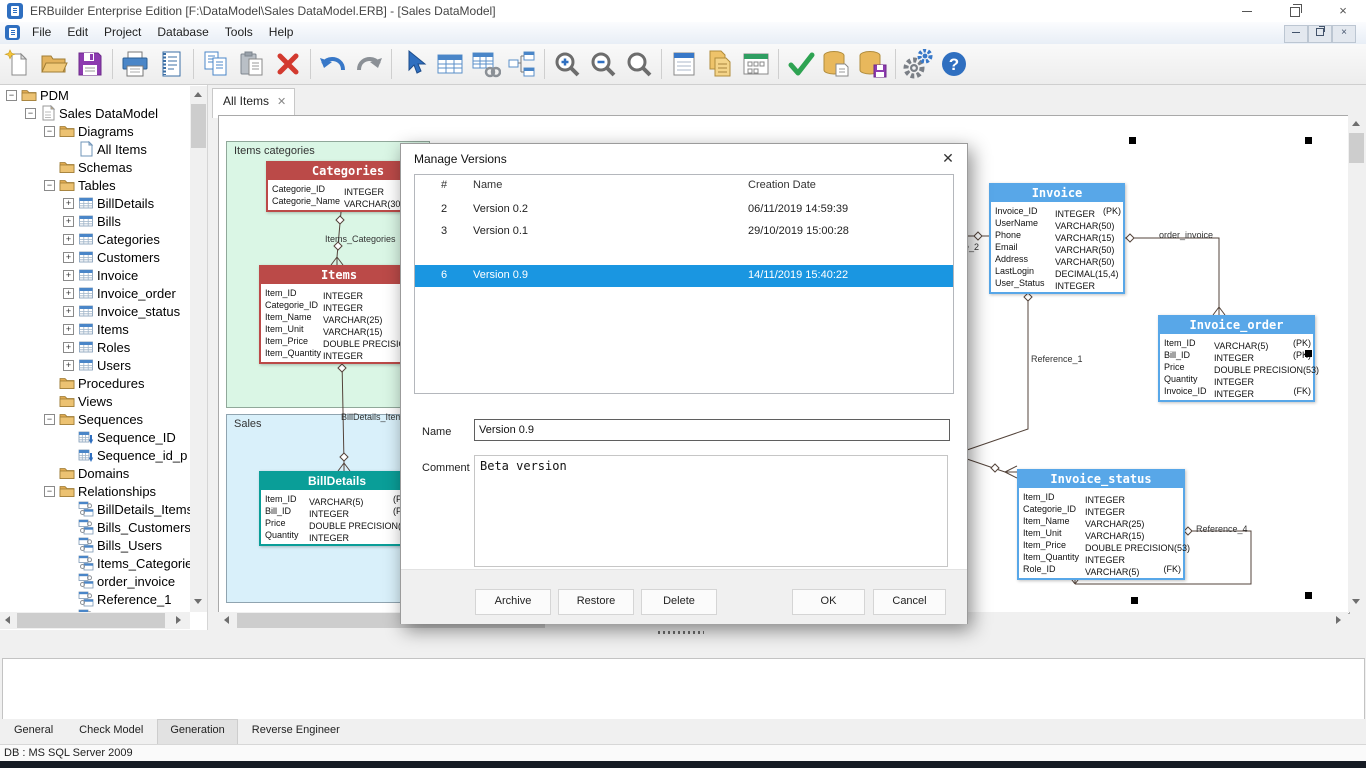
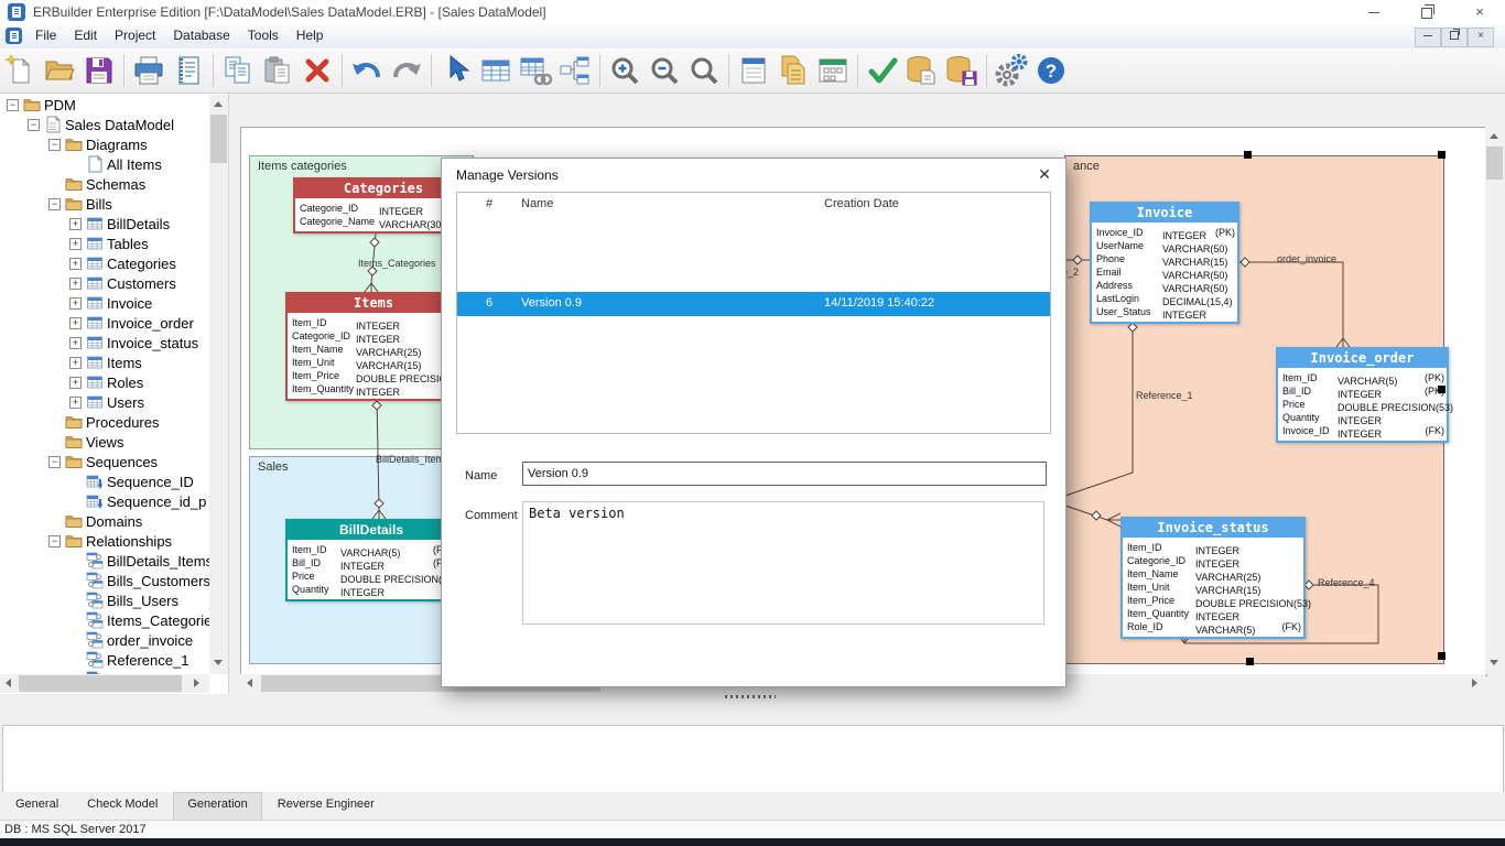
  ERBuilder Enterprise Edition [F:\DataModel\Sales DataModel.ERB] - [Sales DataModel]
  ×
  File Edit Project Database Tools Help
  ×
  ?
  −
  PDM
  −
  Sales DataModel
  −
  Diagrams
  All Items
  Schemas
  −
- Tables
+ Bills
  +
  BillDetails
  +
- Bills
+ Tables
  +
  Categories
  +
  Customers
  +
  Invoice
  +
  Invoice_order
  +
  Invoice_status
  +
  Items
  +
  Roles
  +
  Users
  Procedures
  Views
  −
  Sequences
  Sequence_ID
  Sequence_id_p
  Domains
  −
  Relationships
  BillDetails_Item
  Bills_Customers
  Bills_Users
  Items_Categorie
  order_invoice
  Reference_1
- All Items ✕
  Items categories
  Sales
+ ance
  Categories
  Categorie_ID INTEGER
  Categorie_Name VARCHAR(30
  Items
  Item_ID INTEGER
  Categorie_ID INTEGER
  Item_Name VARCHAR(25)
  Item_Unit VARCHAR(15)
  Item_Price DOUBLE PRECISI
  Item_Quantity INTEGER
  BillDetails
  Item_ID VARCHAR(5)
  Bill_ID INTEGER
  Price DOUBLE PRECISION
  Quantity INTEGER
  Invoice
  Invoice_ID INTEGER
  (PK)
  UserName VARCHAR(50)
  Phone VARCHAR(15)
  Email VARCHAR(50)
  Address VARCHAR(50)
  LastLogin DECIMAL(15,4)
  User_Status INTEGER
  Invoice_order
  Item_ID VARCHAR(5)
  (PK)
  Bill_ID INTEGER
  Price DOUBLE PRECISION(53)
  Quantity INTEGER
  Invoice_ID INTEGER
  (FK)
  Invoice_status
  Item_ID INTEGER
  Categorie_ID INTEGER
  Item_Name VARCHAR(25)
  Item_Unit VARCHAR(15)
  Item_Price DOUBLE PRECISION(53)
  Item_Quantity INTEGER
  Role_ID VARCHAR(5)
  (FK)
  Items_Categories
  BillDetails_Ite
  order_invoice
  Reference_1
  Reference_4
  General Check Model Generation Reverse Engineer
- DB : MS SQL Server 2009
+ DB : MS SQL Server 2017
  Manage Versions
  ✕
  #
  Name
  Creation Date
- 2
- Version 0.2
- 06/11/2019 14:59:39
- 3
- Version 0.1
- 29/10/2019 15:00:28
  6
  Version 0.9
  14/11/2019 15:40:22
  Name
  Version 0.9
  Comment
  Beta version
- Archive
- Restore
- Delete
- OK
- Cancel
